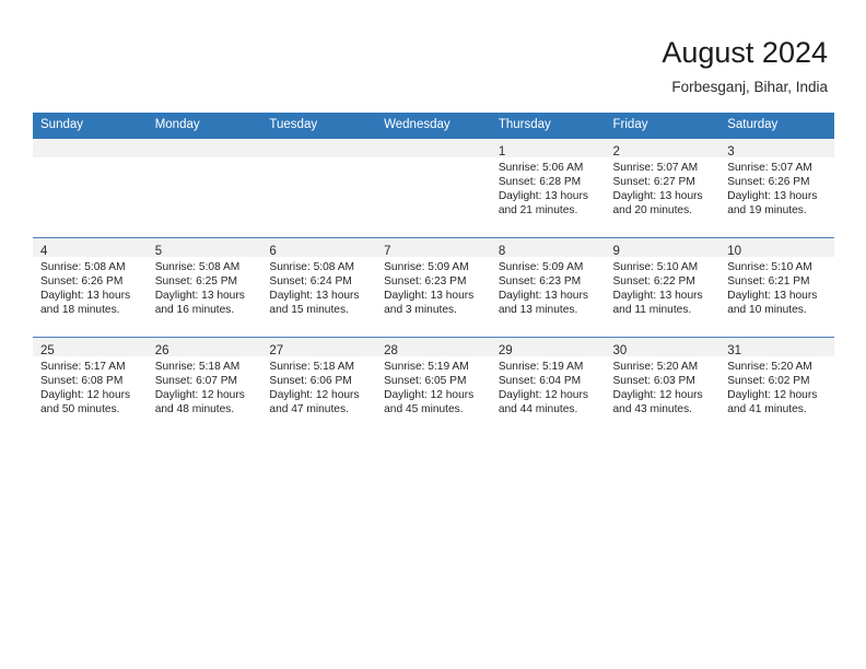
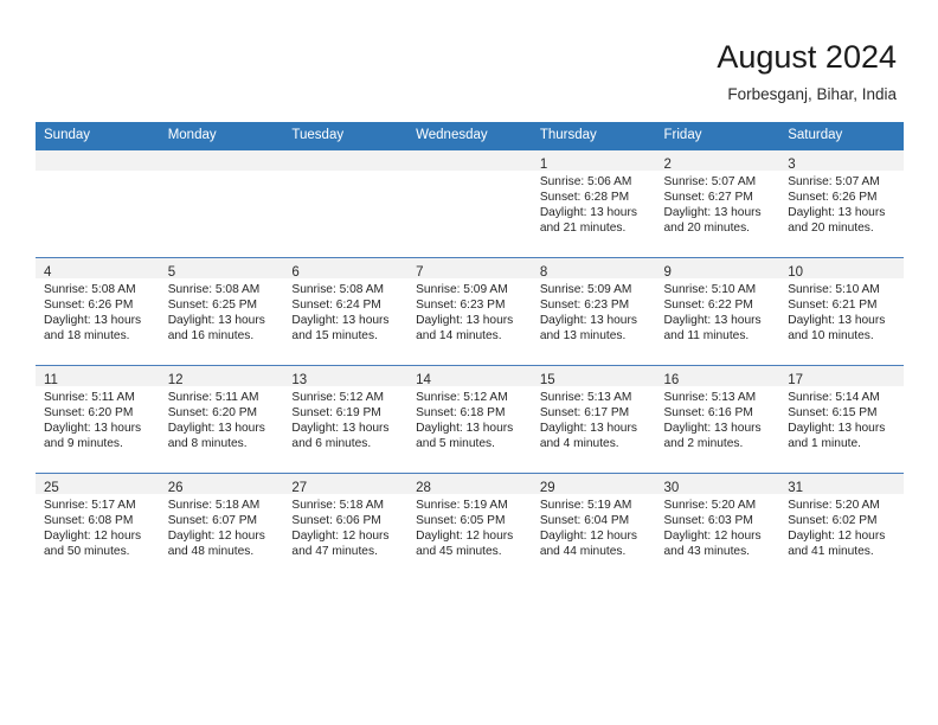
  August 2024
  Forbesganj, Bihar, India
  Sunday	Monday	Tuesday	Wednesday	Thursday	Friday	Saturday
- 				1Sunrise: 5:06 AMSunset: 6:28 PMDaylight: 13 hoursand 21 minutes.	2Sunrise: 5:07 AMSunset: 6:27 PMDaylight: 13 hoursand 20 minutes.	3Sunrise: 5:07 AMSunset: 6:26 PMDaylight: 13 hoursand 19 minutes.
+ 				1Sunrise: 5:06 AMSunset: 6:28 PMDaylight: 13 hoursand 21 minutes.	2Sunrise: 5:07 AMSunset: 6:27 PMDaylight: 13 hoursand 20 minutes.	3Sunrise: 5:07 AMSunset: 6:26 PMDaylight: 13 hoursand 20 minutes.
- 4Sunrise: 5:08 AMSunset: 6:26 PMDaylight: 13 hoursand 18 minutes.	5Sunrise: 5:08 AMSunset: 6:25 PMDaylight: 13 hoursand 16 minutes.	6Sunrise: 5:08 AMSunset: 6:24 PMDaylight: 13 hoursand 15 minutes.	7Sunrise: 5:09 AMSunset: 6:23 PMDaylight: 13 hoursand 3 minutes.	8Sunrise: 5:09 AMSunset: 6:23 PMDaylight: 13 hoursand 13 minutes.	9Sunrise: 5:10 AMSunset: 6:22 PMDaylight: 13 hoursand 11 minutes.	10Sunrise: 5:10 AMSunset: 6:21 PMDaylight: 13 hoursand 10 minutes.
+ 4Sunrise: 5:08 AMSunset: 6:26 PMDaylight: 13 hoursand 18 minutes.	5Sunrise: 5:08 AMSunset: 6:25 PMDaylight: 13 hoursand 16 minutes.	6Sunrise: 5:08 AMSunset: 6:24 PMDaylight: 13 hoursand 15 minutes.	7Sunrise: 5:09 AMSunset: 6:23 PMDaylight: 13 hoursand 14 minutes.	8Sunrise: 5:09 AMSunset: 6:23 PMDaylight: 13 hoursand 13 minutes.	9Sunrise: 5:10 AMSunset: 6:22 PMDaylight: 13 hoursand 11 minutes.	10Sunrise: 5:10 AMSunset: 6:21 PMDaylight: 13 hoursand 10 minutes.
+ 11Sunrise: 5:11 AMSunset: 6:20 PMDaylight: 13 hoursand 9 minutes.	12Sunrise: 5:11 AMSunset: 6:20 PMDaylight: 13 hoursand 8 minutes.	13Sunrise: 5:12 AMSunset: 6:19 PMDaylight: 13 hoursand 6 minutes.	14Sunrise: 5:12 AMSunset: 6:18 PMDaylight: 13 hoursand 5 minutes.	15Sunrise: 5:13 AMSunset: 6:17 PMDaylight: 13 hoursand 4 minutes.	16Sunrise: 5:13 AMSunset: 6:16 PMDaylight: 13 hoursand 2 minutes.	17Sunrise: 5:14 AMSunset: 6:15 PMDaylight: 13 hoursand 1 minute.
  25Sunrise: 5:17 AMSunset: 6:08 PMDaylight: 12 hoursand 50 minutes.	26Sunrise: 5:18 AMSunset: 6:07 PMDaylight: 12 hoursand 48 minutes.	27Sunrise: 5:18 AMSunset: 6:06 PMDaylight: 12 hoursand 47 minutes.	28Sunrise: 5:19 AMSunset: 6:05 PMDaylight: 12 hoursand 45 minutes.	29Sunrise: 5:19 AMSunset: 6:04 PMDaylight: 12 hoursand 44 minutes.	30Sunrise: 5:20 AMSunset: 6:03 PMDaylight: 12 hoursand 43 minutes.	31Sunrise: 5:20 AMSunset: 6:02 PMDaylight: 12 hoursand 41 minutes.
